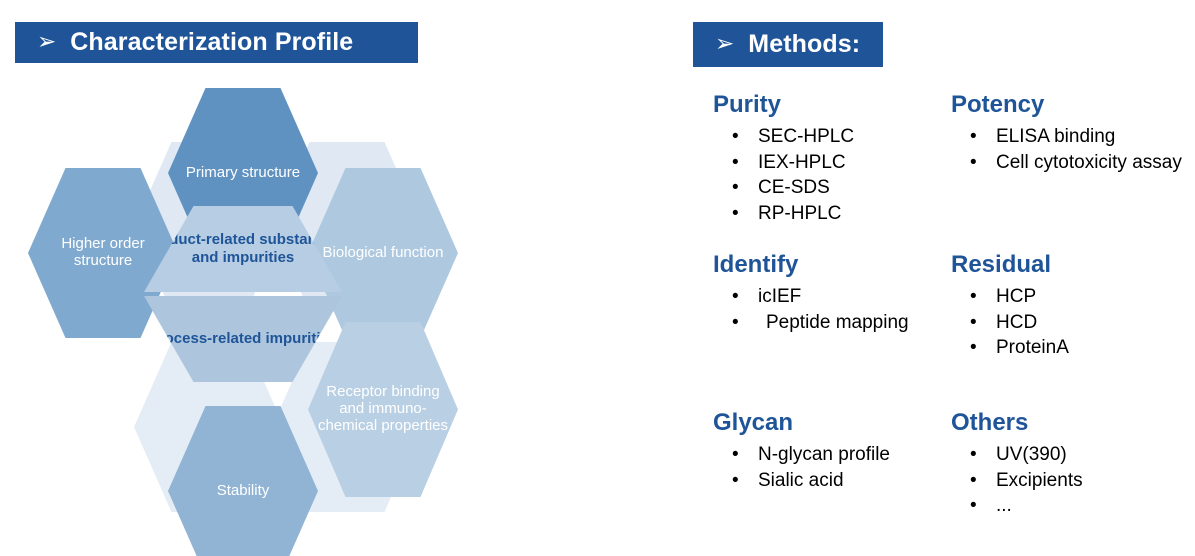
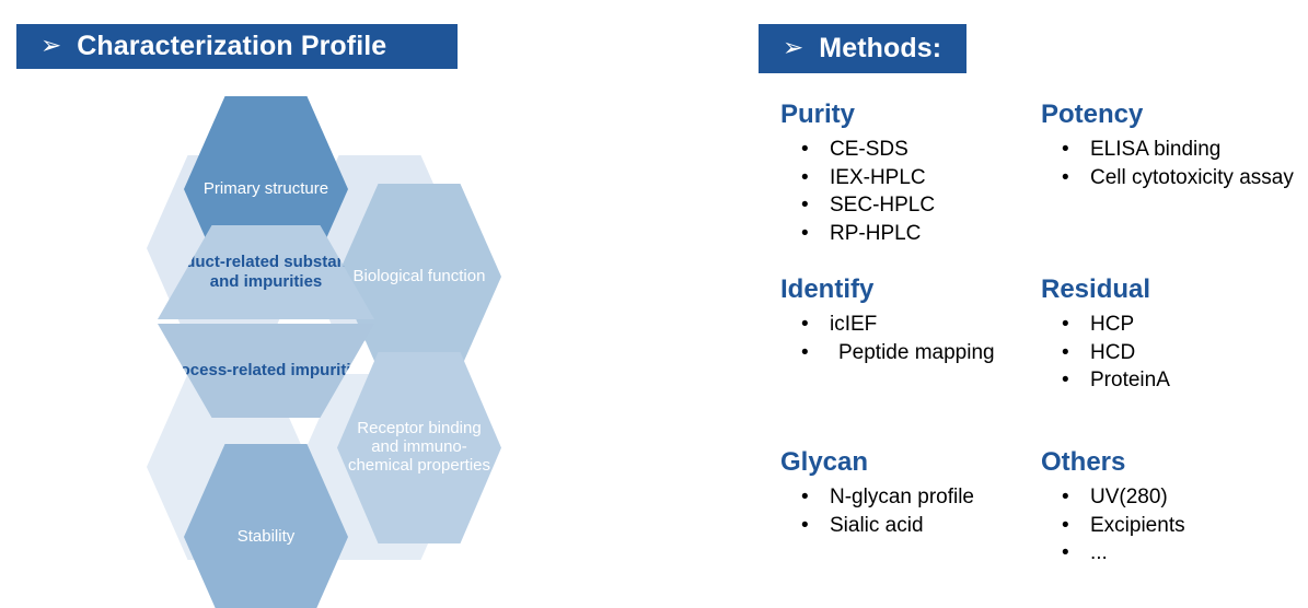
  ➢
  Characterization Profile
  ➢
  Methods:
  Primary structure
- Higher order structure
  Biological function
  Receptor binding and immuno-chemical properties
  Stability
  uct-related substa and impurities
  ocess-related impurit
  Purity
  •
- SEC-HPLC
+ CE-SDS
  •
  IEX-HPLC
  •
- CE-SDS
+ SEC-HPLC
  •
  RP-HPLC
  Potency
  •
  ELISA binding
  •
  Cell cytotoxicity assay
  Identify
  •
  icIEF
  •
  Peptide mapping
  Residual
  •
  HCP
  •
  HCD
  •
  ProteinA
  Glycan
  •
  N-glycan profile
  •
  Sialic acid
  Others
  •
- UV(390)
+ UV(280)
  •
  Excipients
  •
  ...
